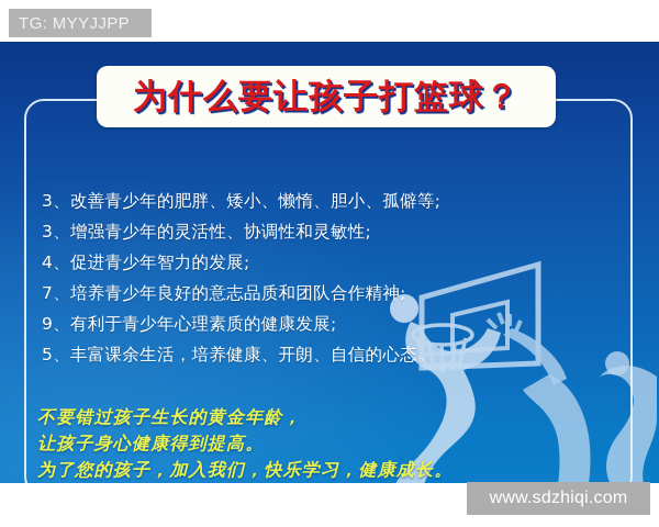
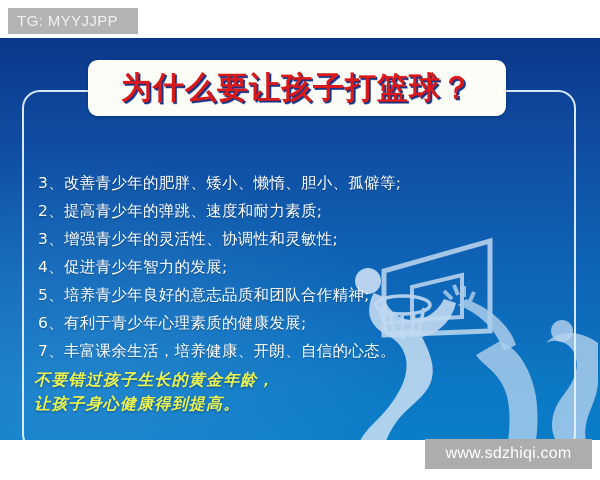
  3、改善青少年的肥胖、矮小、懒惰、胆小、孤僻等;
+ 2、提高青少年的弹跳、速度和耐力素质;
  3、增强青少年的灵活性、协调性和灵敏性;
  4、促进青少年智力的发展;
- 7、培养青少年良好的意志品质和团队合作精神;
+ 5、培养青少年良好的意志品质和团队合作精神;
- 9、有利于青少年心理素质的健康发展;
+ 6、有利于青少年心理素质的健康发展;
- 5、丰富课余生活，培养健康、开朗、自信的心态。
+ 7、丰富课余生活，培养健康、开朗、自信的心态。
  不要错过孩子生长的黄金年龄，
  让孩子身心健康得到提高。
- 为了您的孩子，加入我们，快乐学习，健康成长。
  为什么要让孩子打篮球？
  TG: MYYJJPP
  www.sdzhiqi.com
